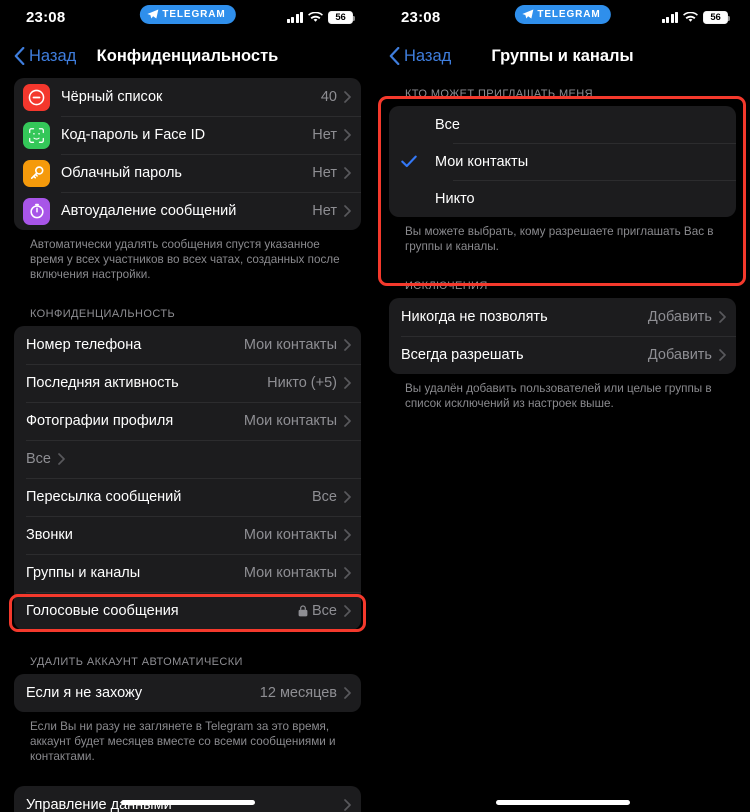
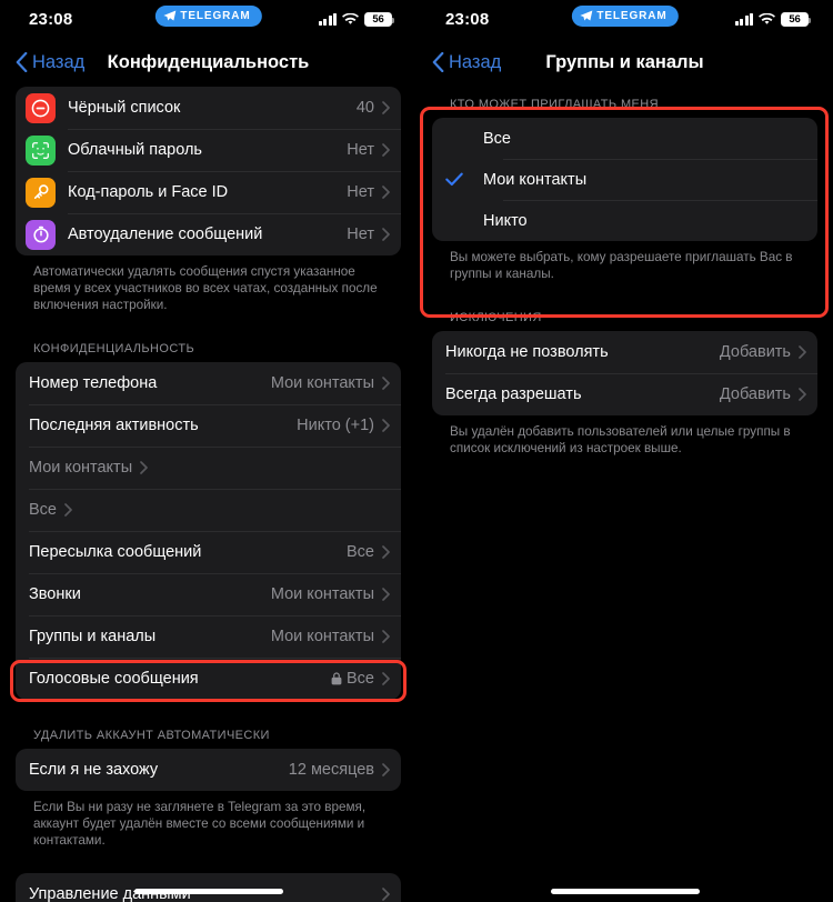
  23:08
  TELEGRAM
  56
  Назад
  Конфиденциальность
  Чёрный список
  40
- Код-пароль и Face ID
+ Облачный пароль
  Нет
- Облачный пароль
+ Код-пароль и Face ID
  Нет
  Автоудаление сообщений
  Нет
  Автоматически удалять сообщения спустя указанное время у всех участников во всех чатах, созданных после включения настройки.
  КОНФИДЕНЦИАЛЬНОСТЬ
  Номер телефона
  Мои контакты
  Последняя активность
- Никто (+5)
+ Никто (+1)
- Фотографии профиля
  Мои контакты
  Все
  Пересылка сообщений
  Все
  Звонки
  Мои контакты
  Группы и каналы
  Мои контакты
  Голосовые сообщения
  Все
  УДАЛИТЬ АККАУНТ АВТОМАТИЧЕСКИ
  Если я не захожу
  12 месяцев
- Если Вы ни разу не заглянете в Telegram за это время, аккаунт будет месяцев вместе со всеми сообщениями и контактами.
+ Если Вы ни разу не заглянете в Telegram за это время, аккаунт будет удалён вместе со всеми сообщениями и контактами.
  Управление данными
  23:08
  TELEGRAM
  56
  Назад
  Группы и каналы
  КТО МОЖЕТ ПРИГЛАШАТЬ МЕНЯ
  Все
  Мои контакты
  Никто
  Вы можете выбрать, кому разрешаете приглашать Вас в группы и каналы.
  ИСКЛЮЧЕНИЯ
  Никогда не позволять
  Добавить
  Всегда разрешать
  Добавить
  Вы удалён добавить пользователей или целые группы в список исключений из настроек выше.
